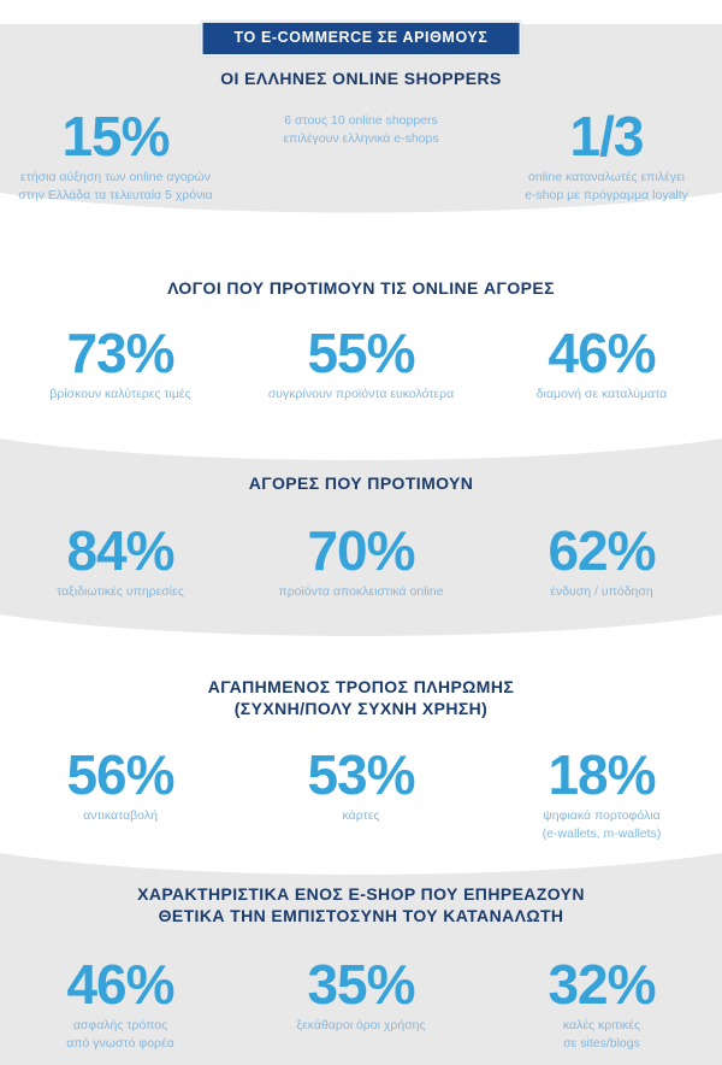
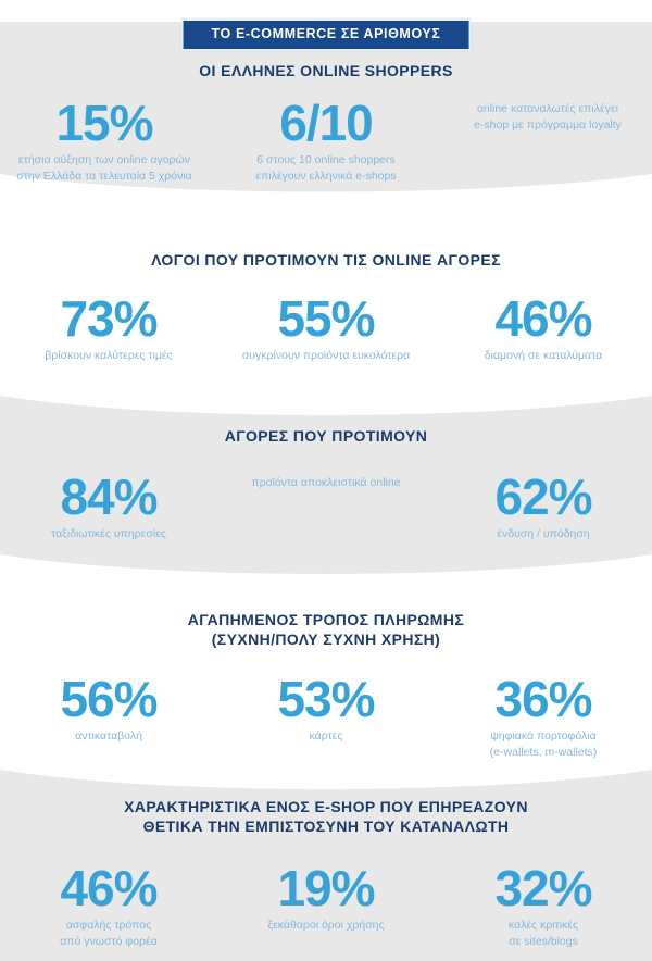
  ΤΟ E-COMMERCE ΣΕ ΑΡΙΘΜΟΥΣ
  ΟΙ ΕΛΛΗΝΕΣ ONLINE SHOPPERS
  15%
  ετήσια αύξηση των online αγορών
  στην Ελλάδα τα τελευταία 5 χρόνια
+ 6/10
  6 στους 10 online shoppers
  επιλέγουν ελληνικά e-shops
- 1/3
  online καταναλωτές επιλέγει
  e-shop με πρόγραμμα loyalty
  ΛΟΓΟΙ ΠΟΥ ΠΡΟΤΙΜΟΥΝ ΤΙΣ ONLINE ΑΓΟΡΕΣ
  73%
  βρίσκουν καλύτερες τιμές
  55%
  συγκρίνουν προϊόντα ευκολότερα
  46%
  διαμονή σε καταλύματα
  ΑΓΟΡΕΣ ΠΟΥ ΠΡΟΤΙΜΟΥΝ
  84%
  ταξιδιωτικές υπηρεσίες
- 70%
  προϊόντα αποκλειστικά online
  62%
  ένδυση / υπόδηση
  ΑΓΑΠΗΜΕΝΟΣ ΤΡΟΠΟΣ ΠΛΗΡΩΜΗΣ
  (ΣΥΧΝΗ/ΠΟΛΥ ΣΥΧΝΗ ΧΡΗΣΗ)
  56%
  αντικαταβολή
  53%
  κάρτες
- 18%
+ 36%
  ψηφιακά πορτοφόλια
  (e-wallets, m-wallets)
  ΧΑΡΑΚΤΗΡΙΣΤΙΚΑ ΕΝΟΣ E-SHOP ΠΟΥ ΕΠΗΡΕΑΖΟΥΝ
  ΘΕΤΙΚΑ ΤΗΝ ΕΜΠΙΣΤΟΣΥΝΗ ΤΟΥ ΚΑΤΑΝΑΛΩΤΗ
  46%
  ασφαλής τρόπος
  από γνωστό φορέα
- 35%
+ 19%
  ξεκάθαροι όροι χρήσης
  32%
  καλές κριτικές
  σε sites/blogs
